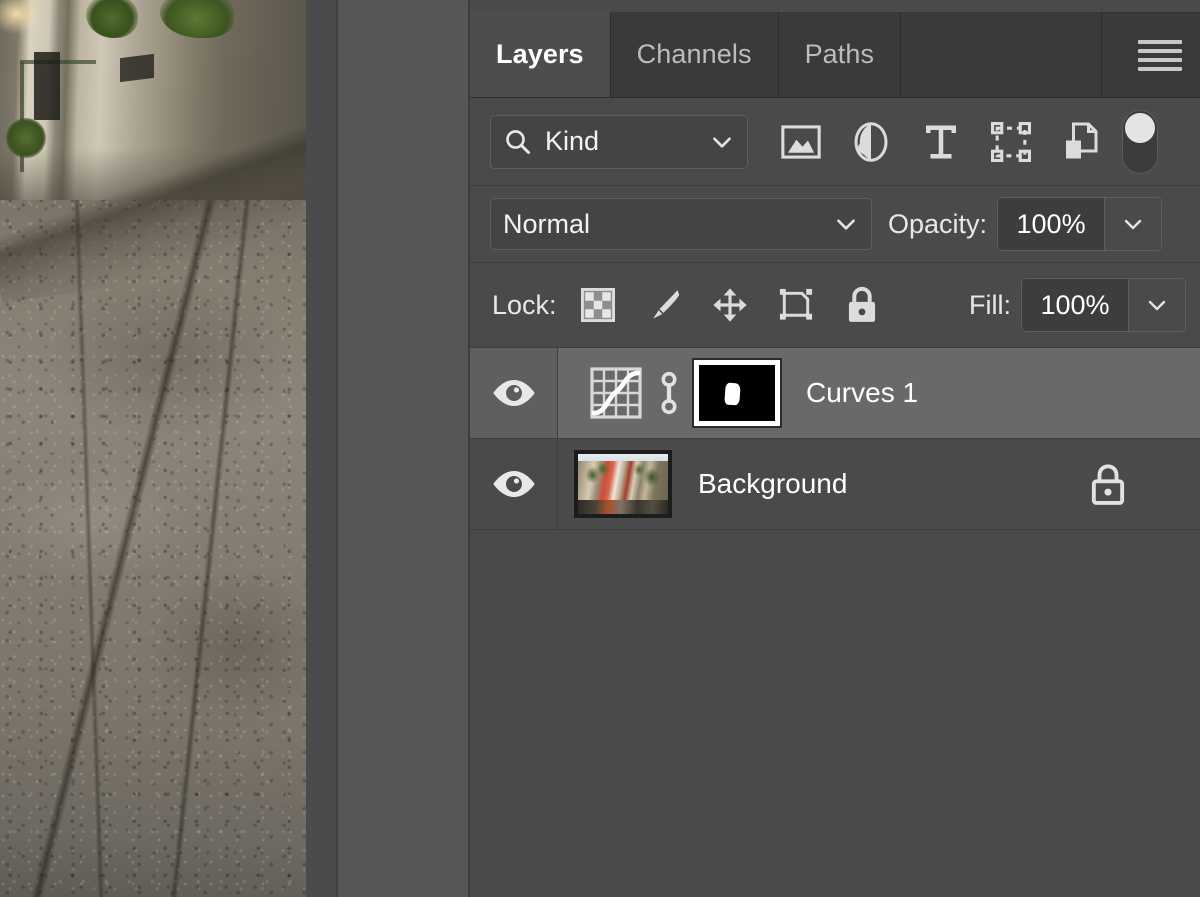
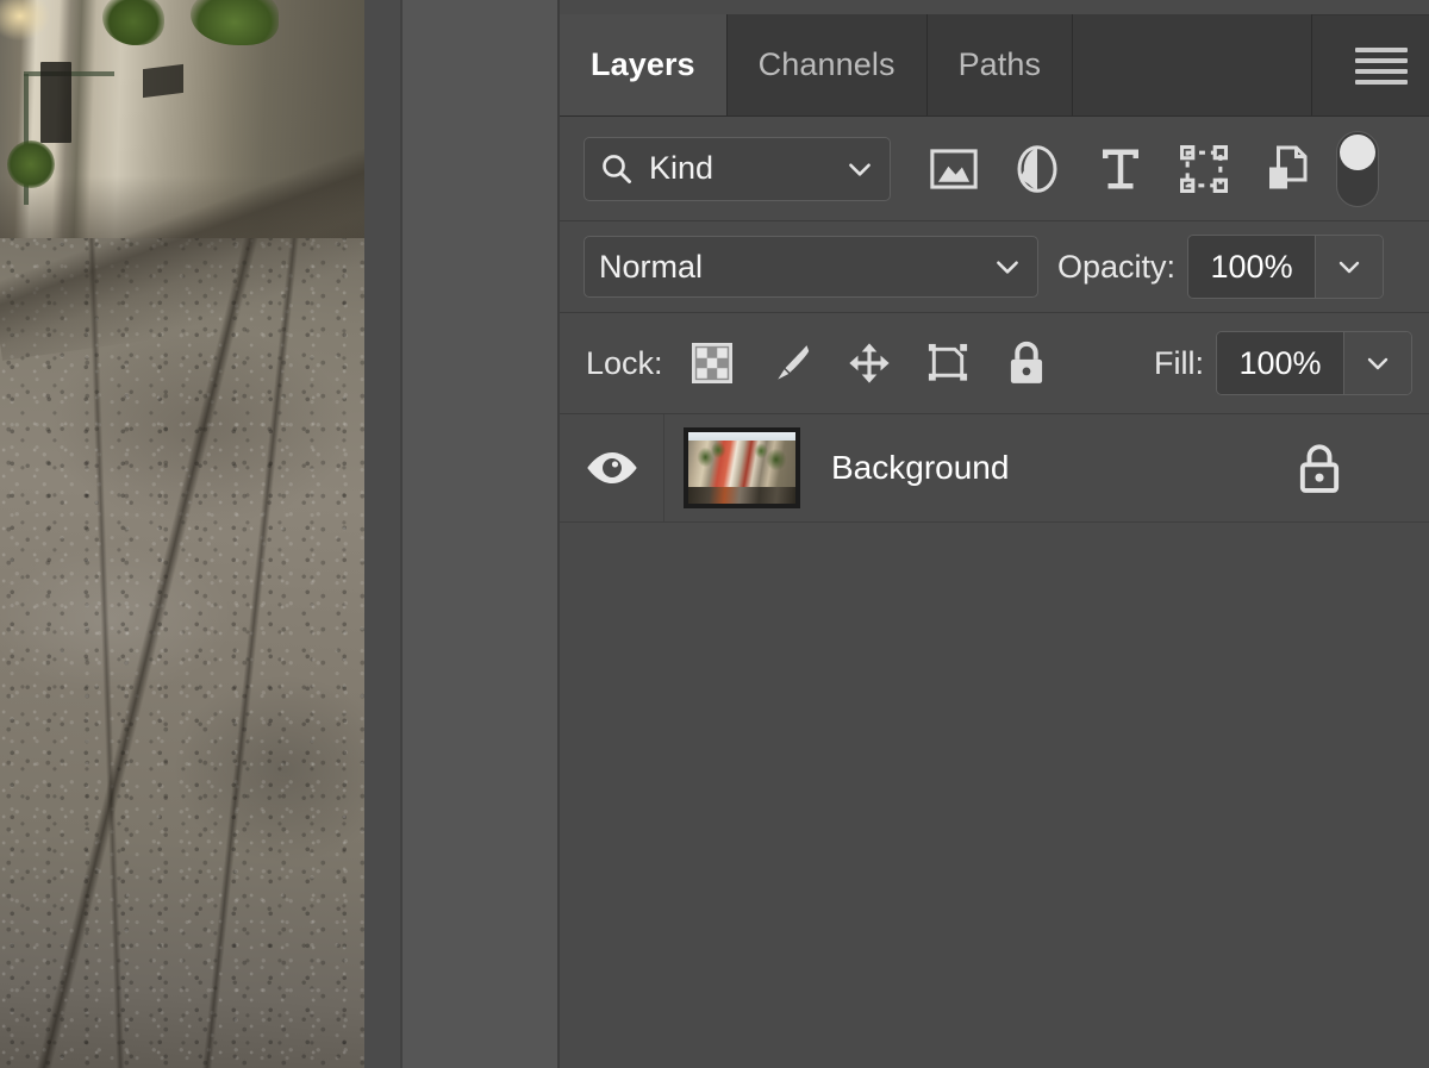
  Layers
  Channels
  Paths
  Kind
  Normal
  Opacity:
  100%
  Lock:
  Fill:
  100%
- Curves 1
  Background
